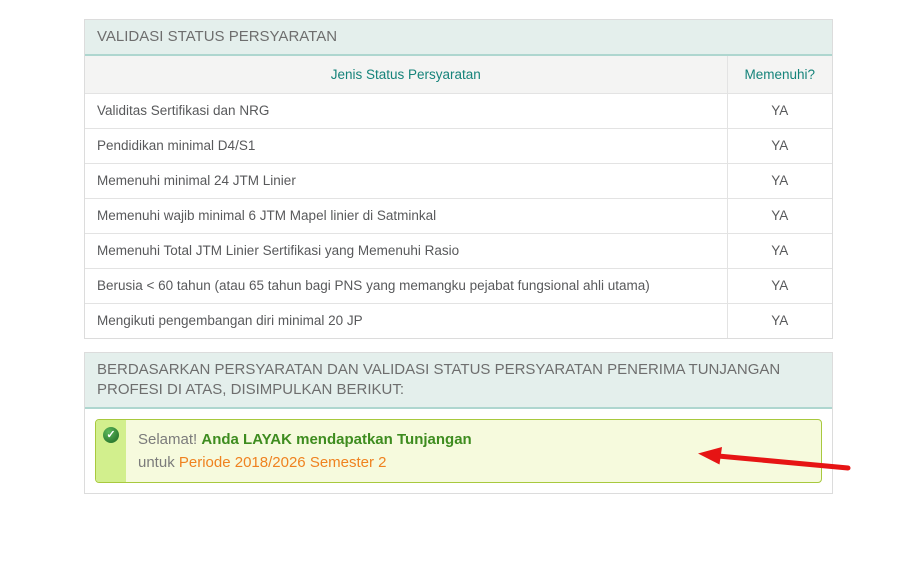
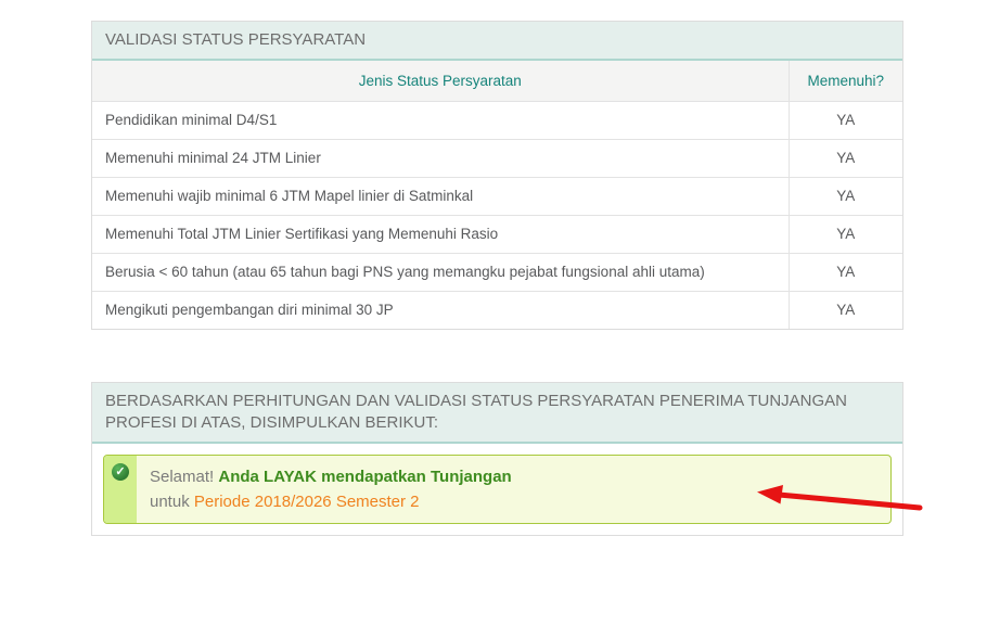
  VALIDASI STATUS PERSYARATAN
  Jenis Status Persyaratan	Memenuhi?
- Validitas Sertifikasi dan NRG	YA
  Pendidikan minimal D4/S1	YA
  Memenuhi minimal 24 JTM Linier	YA
  Memenuhi wajib minimal 6 JTM Mapel linier di Satminkal	YA
  Memenuhi Total JTM Linier Sertifikasi yang Memenuhi Rasio	YA
  Berusia < 60 tahun (atau 65 tahun bagi PNS yang memangku pejabat fungsional ahli utama)	YA
- Mengikuti pengembangan diri minimal 20 JP	YA
+ Mengikuti pengembangan diri minimal 30 JP	YA
- BERDASARKAN PERSYARATAN DAN VALIDASI STATUS PERSYARATAN PENERIMA TUNJANGAN PROFESI DI ATAS, DISIMPULKAN BERIKUT:
+ BERDASARKAN PERHITUNGAN DAN VALIDASI STATUS PERSYARATAN PENERIMA TUNJANGAN PROFESI DI ATAS, DISIMPULKAN BERIKUT:
  ✓
  Selamat! Anda LAYAK mendapatkan Tunjangan
  untuk Periode 2018/2026 Semester 2
